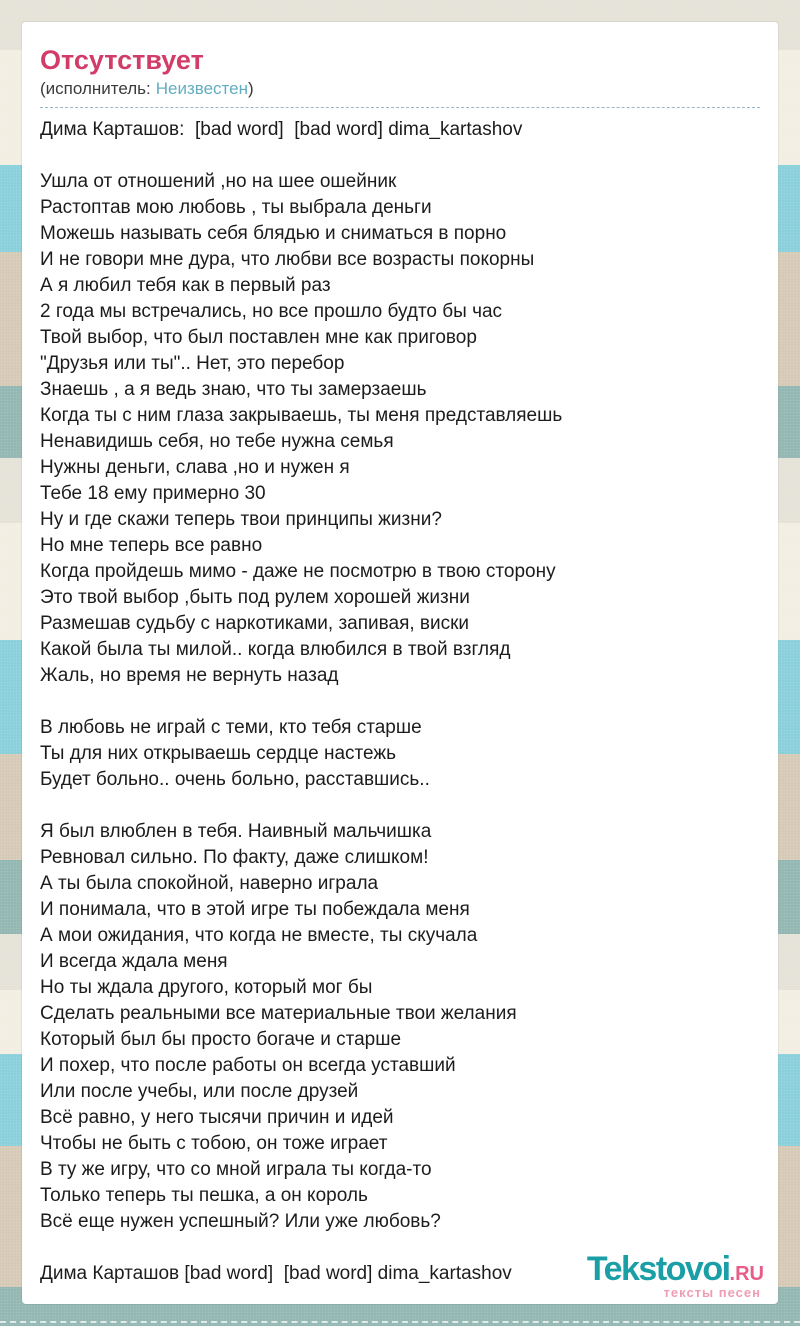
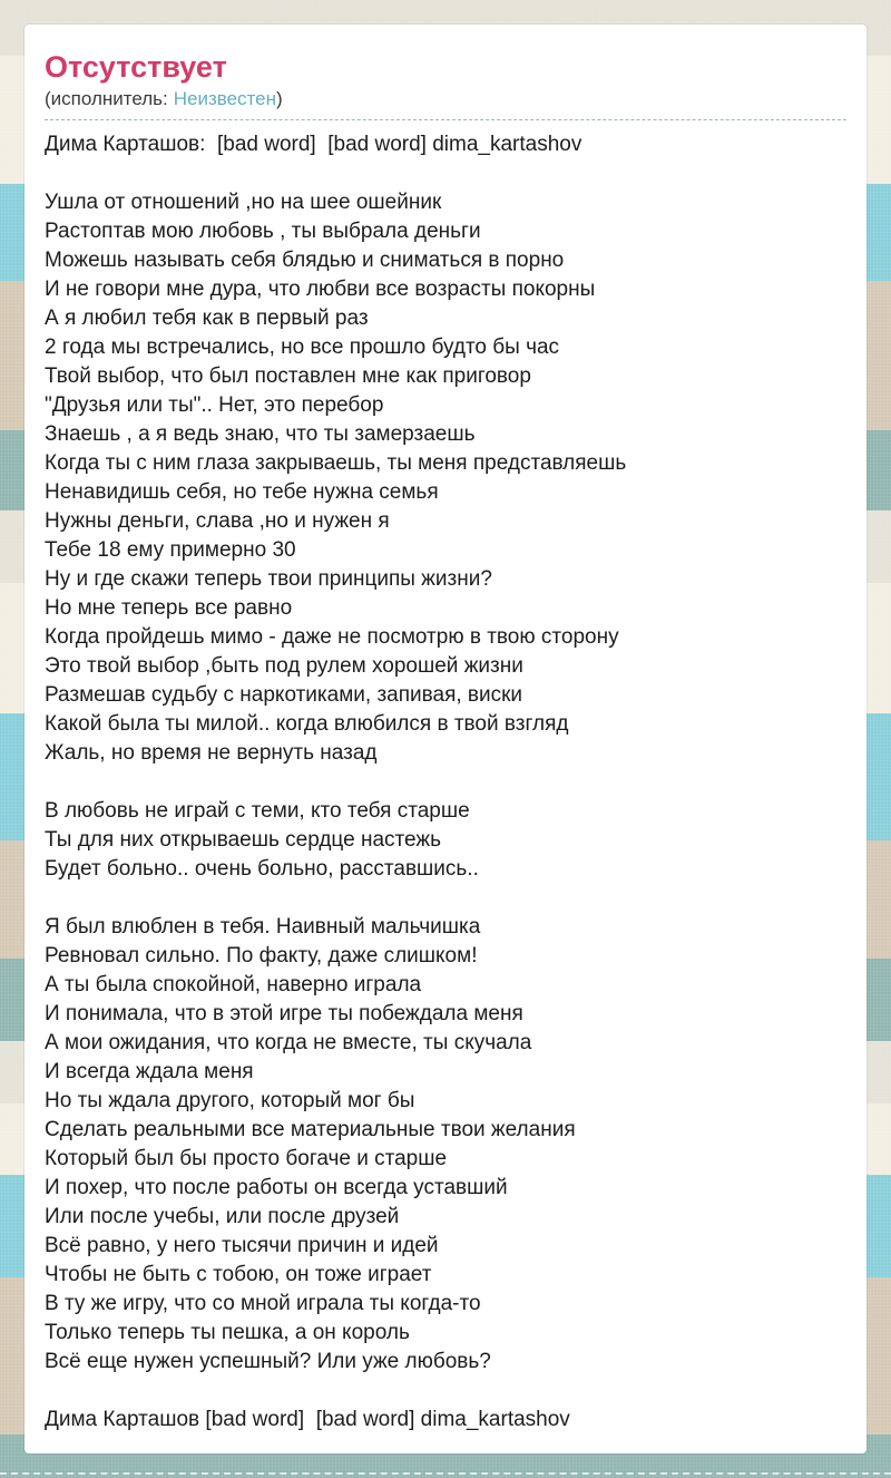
  Отсутствует
  (исполнитель: Неизвестен)
  Дима Карташов: [bad word] [bad word] dima_kartashov
  Ушла от отношений ,но на шее ошейник
  Растоптав мою любовь , ты выбрала деньги
  Можешь называть себя блядью и сниматься в порно
  И не говори мне дура, что любви все возрасты покорны
  А я любил тебя как в первый раз
  2 года мы встречались, но все прошло будто бы час
  Твой выбор, что был поставлен мне как приговор
  "Друзья или ты".. Нет, это перебор
  Знаешь , а я ведь знаю, что ты замерзаешь
  Когда ты с ним глаза закрываешь, ты меня представляешь
  Ненавидишь себя, но тебе нужна семья
  Нужны деньги, слава ,но и нужен я
  Тебе 18 ему примерно 30
  Ну и где скажи теперь твои принципы жизни?
  Но мне теперь все равно
  Когда пройдешь мимо - даже не посмотрю в твою сторону
  Это твой выбор ,быть под рулем хорошей жизни
  Размешав судьбу с наркотиками, запивая, виски
  Какой была ты милой.. когда влюбился в твой взгляд
  Жаль, но время не вернуть назад
  В любовь не играй с теми, кто тебя старше
  Ты для них открываешь сердце настежь
  Будет больно.. очень больно, расставшись..
  Я был влюблен в тебя. Наивный мальчишка
  Ревновал сильно. По факту, даже слишком!
  А ты была спокойной, наверно играла
  И понимала, что в этой игре ты побеждала меня
  А мои ожидания, что когда не вместе, ты скучала
  И всегда ждала меня
  Но ты ждала другого, который мог бы
  Сделать реальными все материальные твои желания
  Который был бы просто богаче и старше
  И похер, что после работы он всегда уставший
  Или после учебы, или после друзей
  Всё равно, у него тысячи причин и идей
  Чтобы не быть с тобою, он тоже играет
  В ту же игру, что со мной играла ты когда-то
  Только теперь ты пешка, а он король
  Всё еще нужен успешный? Или уже любовь?
  Дима Карташов [bad word] [bad word] dima_kartashov
- Tekstovoi.RU
- тексты песен
